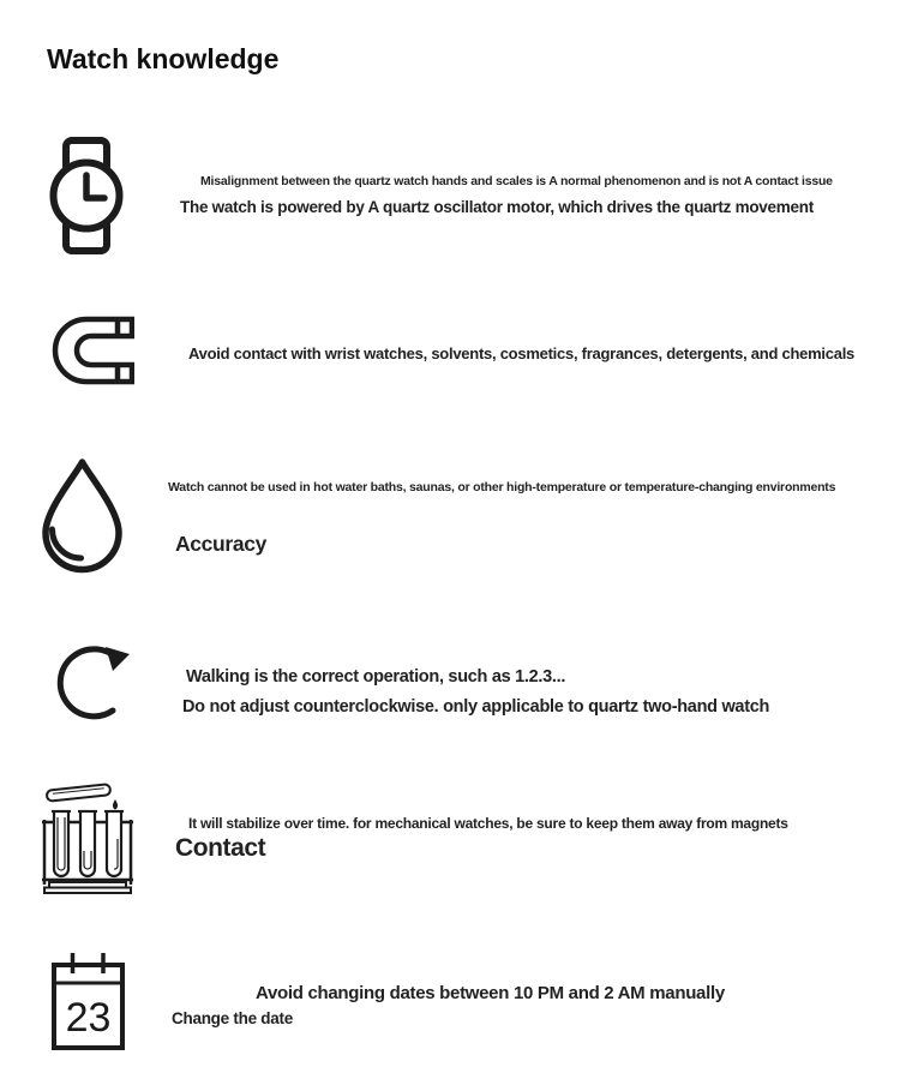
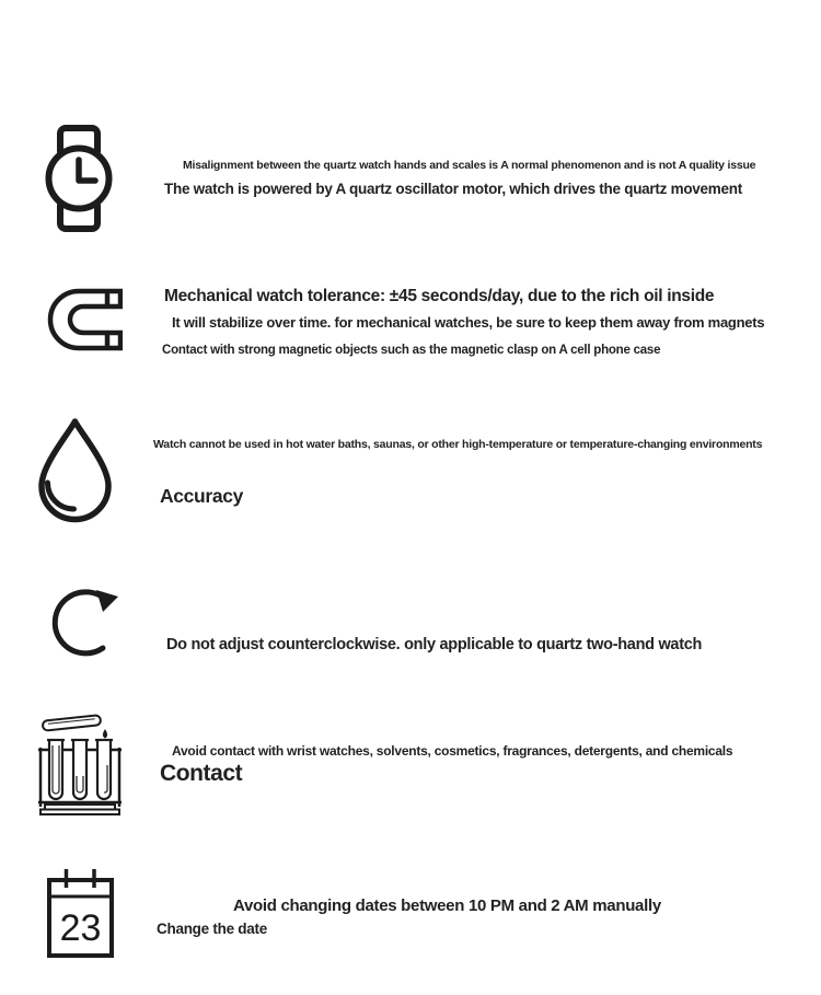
- Watch knowledge
- Misalignment between the quartz watch hands and scales is A normal phenomenon and is not A contact issue
+ Misalignment between the quartz watch hands and scales is A normal phenomenon and is not A quality issue
  The watch is powered by A quartz oscillator motor, which drives the quartz movement
+ Mechanical watch tolerance: ±45 seconds/day, due to the rich oil inside
- Avoid contact with wrist watches, solvents, cosmetics, fragrances, detergents, and chemicals
+ It will stabilize over time. for mechanical watches, be sure to keep them away from magnets
+ Contact with strong magnetic objects such as the magnetic clasp on A cell phone case
  Watch cannot be used in hot water baths, saunas, or other high-temperature or temperature-changing environments
  Accuracy
- Walking is the correct operation, such as 1.2.3...
  Do not adjust counterclockwise. only applicable to quartz two-hand watch
- It will stabilize over time. for mechanical watches, be sure to keep them away from magnets
+ Avoid contact with wrist watches, solvents, cosmetics, fragrances, detergents, and chemicals
  Contact
  23
  Avoid changing dates between 10 PM and 2 AM manually
  Change the date
